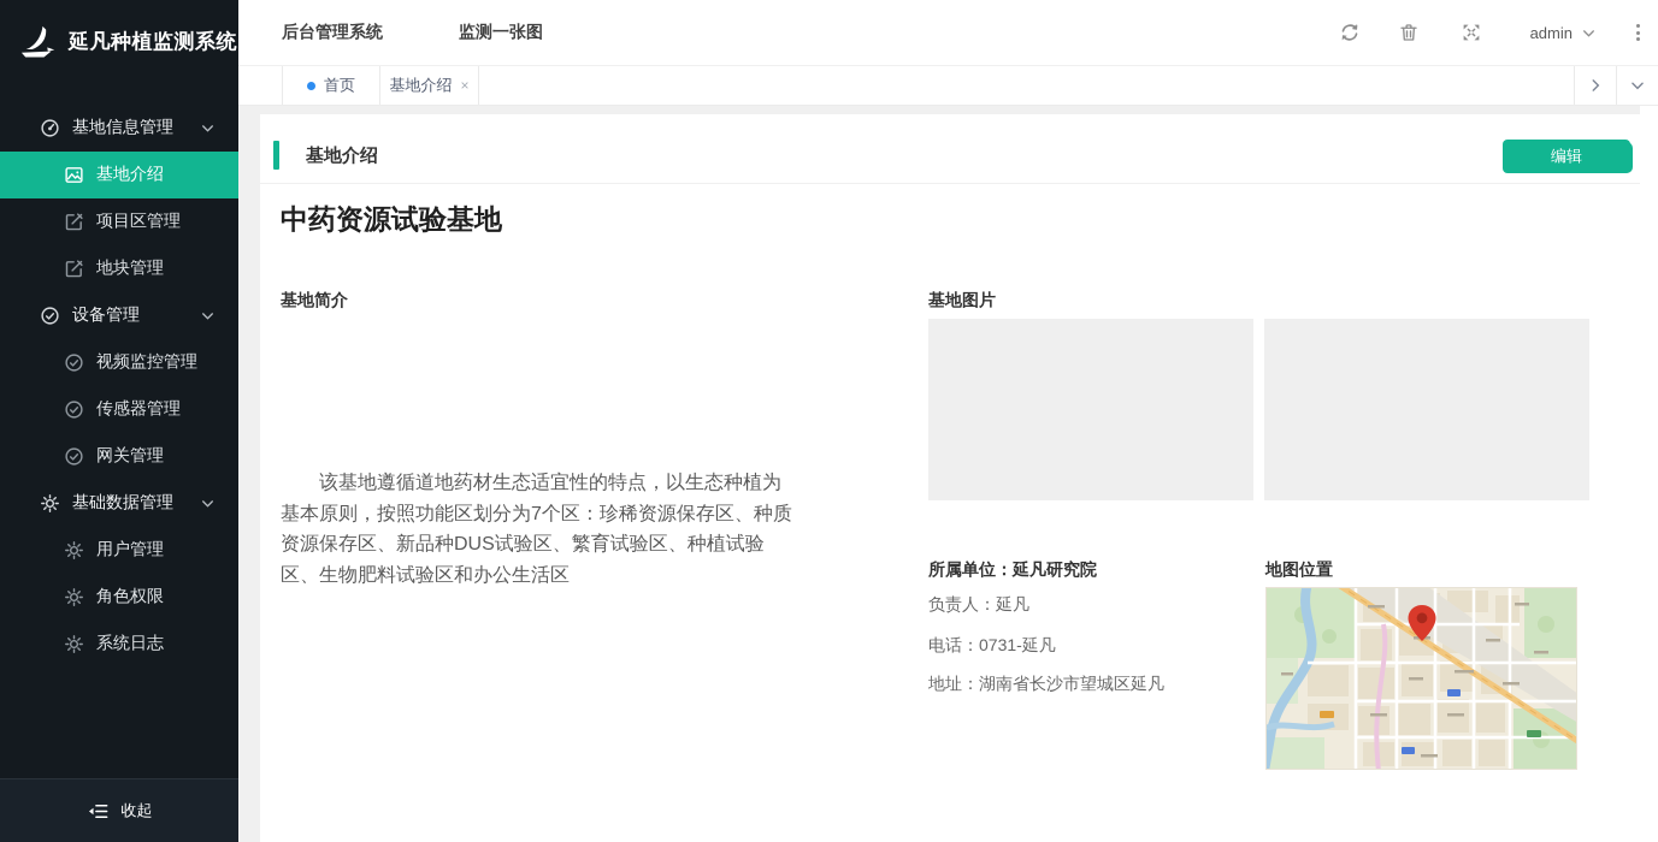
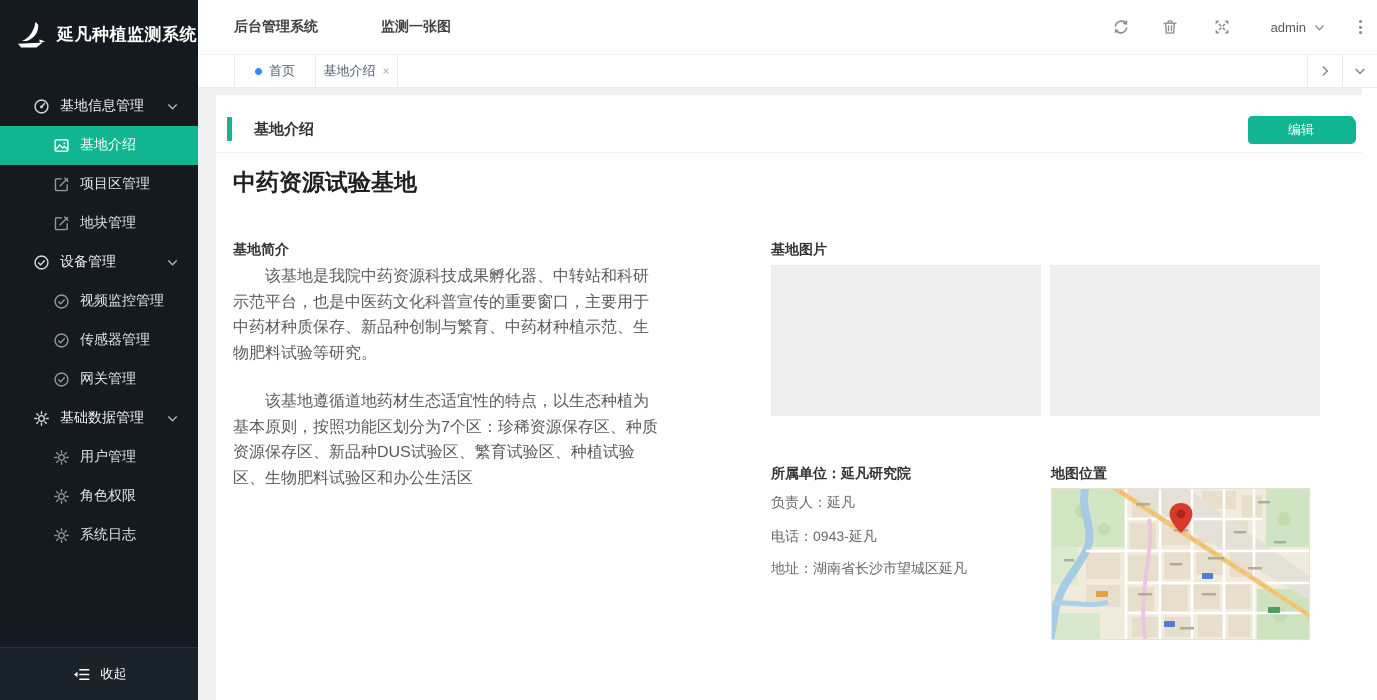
  延凡种植监测系统
  基地信息管理
  基地介绍
  项目区管理
  地块管理
  设备管理
  视频监控管理
  传感器管理
  网关管理
  基础数据管理
  用户管理
  角色权限
  系统日志
  收起
  后台管理系统
  监测一张图
  admin
  首页
  基地介绍
  ×
  基地介绍
  编辑
  中药资源试验基地
  基地简介
+ 该基地是我院中药资源科技成果孵化器、中转站和科研示范平台，也是中医药文化科普宣传的重要窗口，主要用于中药材种质保存、新品种创制与繁育、中药材种植示范、生物肥料试验等研究。
  该基地遵循道地药材生态适宜性的特点，以生态种植为基本原则，按照功能区划分为7个区：珍稀资源保存区、种质资源保存区、新品种DUS试验区、繁育试验区、种植试验区、生物肥料试验区和办公生活区
  基地图片
  所属单位：延凡研究院
  负责人：延凡
- 电话：0731-延凡
+ 电话：0943-延凡
  地址：湖南省长沙市望城区延凡
  地图位置
